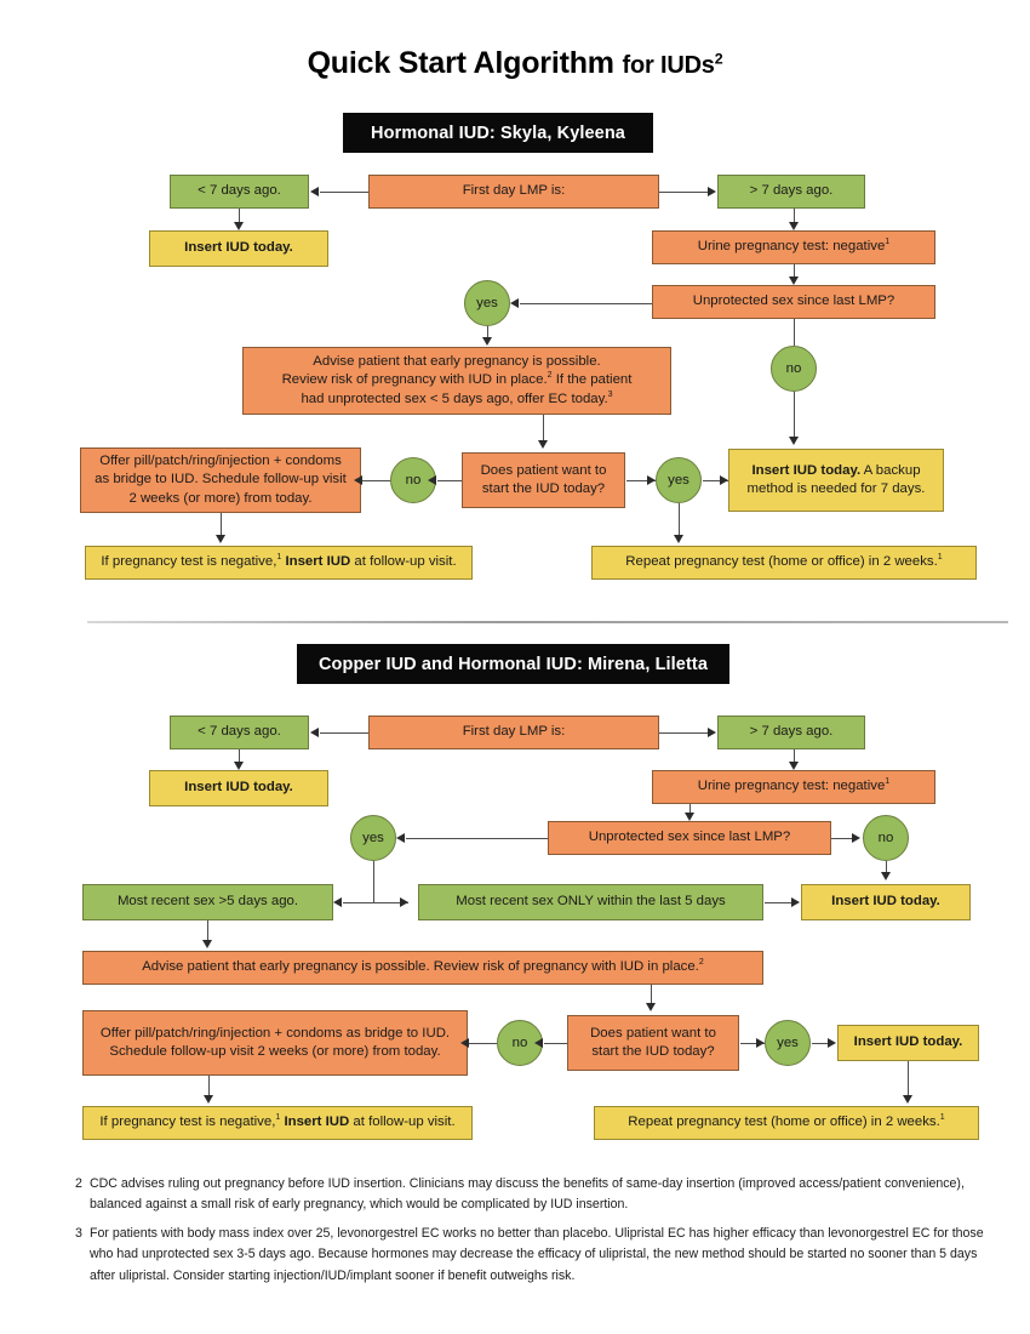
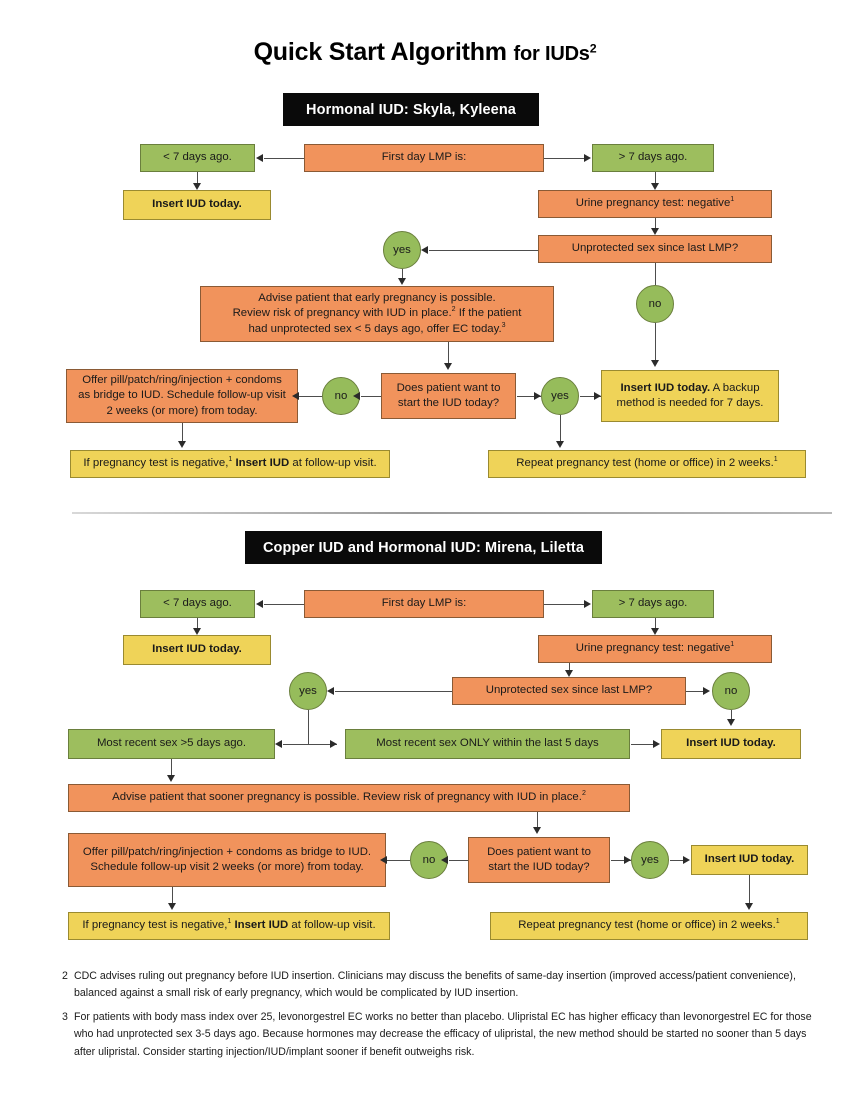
  Quick Start Algorithm for IUDs2
  Hormonal IUD: Skyla, Kyleena
  First day LMP is:
  < 7 days ago.
  > 7 days ago.
  Insert IUD today.
  Urine pregnancy test: negative
  Unprotected sex since last LMP?
  yes
  no
  Advise patient that early pregnancy is possible.
  Review risk of pregnancy with IUD in place. If the patient
  had unprotected sex < 5 days ago, offer EC today.
  Offer pill/patch/ring/injection + condoms
  as bridge to IUD. Schedule follow-up visit
  2 weeks (or more) from today.
  no
  Does patient want to
  start the IUD today?
  yes
  Insert IUD today. A backup
  method is needed for 7 days.
  If pregnancy test is negative, Insert IUD at follow-up visit.
  Repeat pregnancy test (home or office) in 2 weeks.
  Copper IUD and Hormonal IUD: Mirena, Liletta
  First day LMP is:
  < 7 days ago.
  > 7 days ago.
  Insert IUD today.
  Urine pregnancy test: negative
  Unprotected sex since last LMP?
  yes
  no
  Insert IUD today.
  Most recent sex >5 days ago.
  Most recent sex ONLY within the last 5 days
- Advise patient that early pregnancy is possible. Review risk of pregnancy with IUD in place.
+ Advise patient that sooner pregnancy is possible. Review risk of pregnancy with IUD in place.
  Offer pill/patch/ring/injection + condoms as bridge to IUD.
  Schedule follow-up visit 2 weeks (or more) from today.
  no
  Does patient want to
  start the IUD today?
  yes
  Insert IUD today.
  If pregnancy test is negative, Insert IUD at follow-up visit.
  Repeat pregnancy test (home or office) in 2 weeks.
  2
  CDC advises ruling out pregnancy before IUD insertion. Clinicians may discuss the benefits of same-day insertion (improved access/patient convenience), balanced against a small risk of early pregnancy, which would be complicated by IUD insertion.
  3
  For patients with body mass index over 25, levonorgestrel EC works no better than placebo. Ulipristal EC has higher efficacy than levonorgestrel EC for those who had unprotected sex 3-5 days ago. Because hormones may decrease the efficacy of ulipristal, the new method should be started no sooner than 5 days after ulipristal. Consider starting injection/IUD/implant sooner if benefit outweighs risk.
